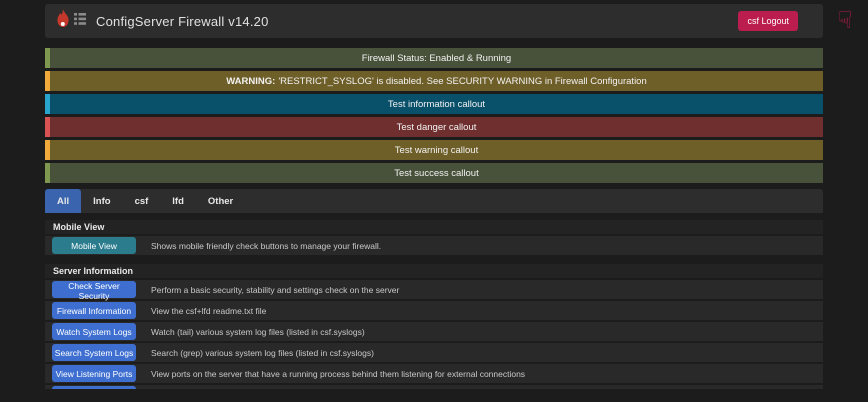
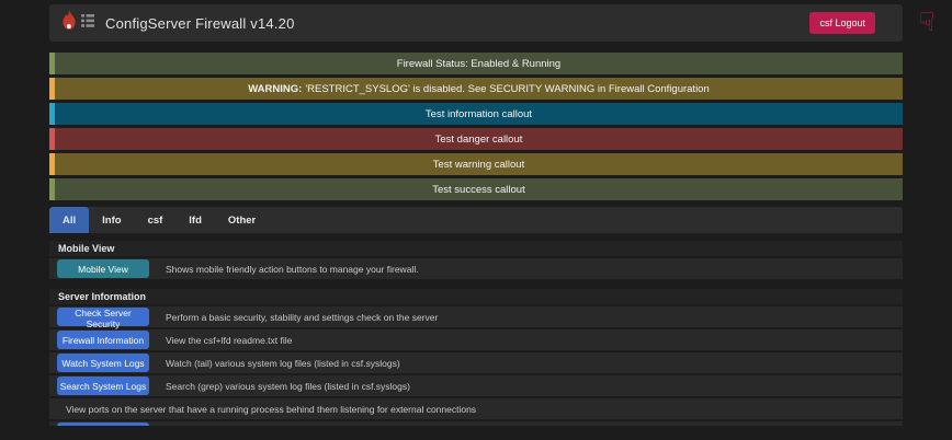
  ConfigServer Firewall v14.20
  csf Logout
  Firewall Status: Enabled & Running
  WARNING:
  'RESTRICT_SYSLOG' is disabled. See SECURITY WARNING in Firewall Configuration
  Test information callout
  Test danger callout
  Test warning callout
  Test success callout
  All
  Info
  csf
  lfd
  Other
  Mobile View
  Mobile View
- Shows mobile friendly check buttons to manage your firewall.
+ Shows mobile friendly action buttons to manage your firewall.
  Server Information
  Check Server Security
  Perform a basic security, stability and settings check on the server
  Firewall Information
  View the csf+lfd readme.txt file
  Watch System Logs
  Watch (tail) various system log files (listed in csf.syslogs)
  Search System Logs
  Search (grep) various system log files (listed in csf.syslogs)
- View Listening Ports
  View ports on the server that have a running process behind them listening for external connections
  ☟
